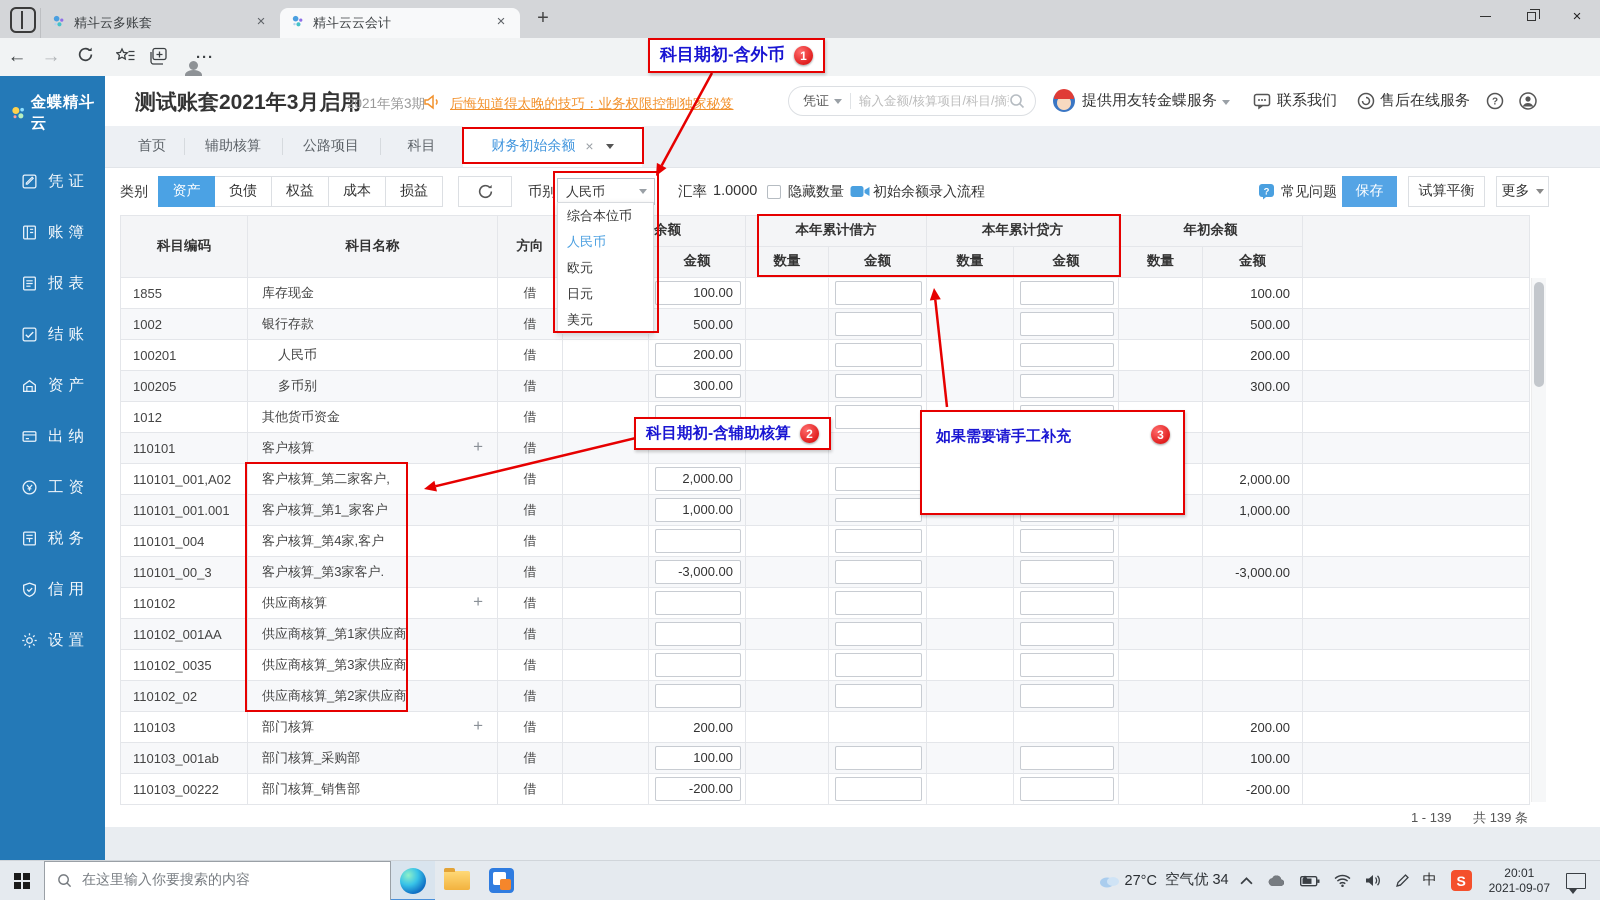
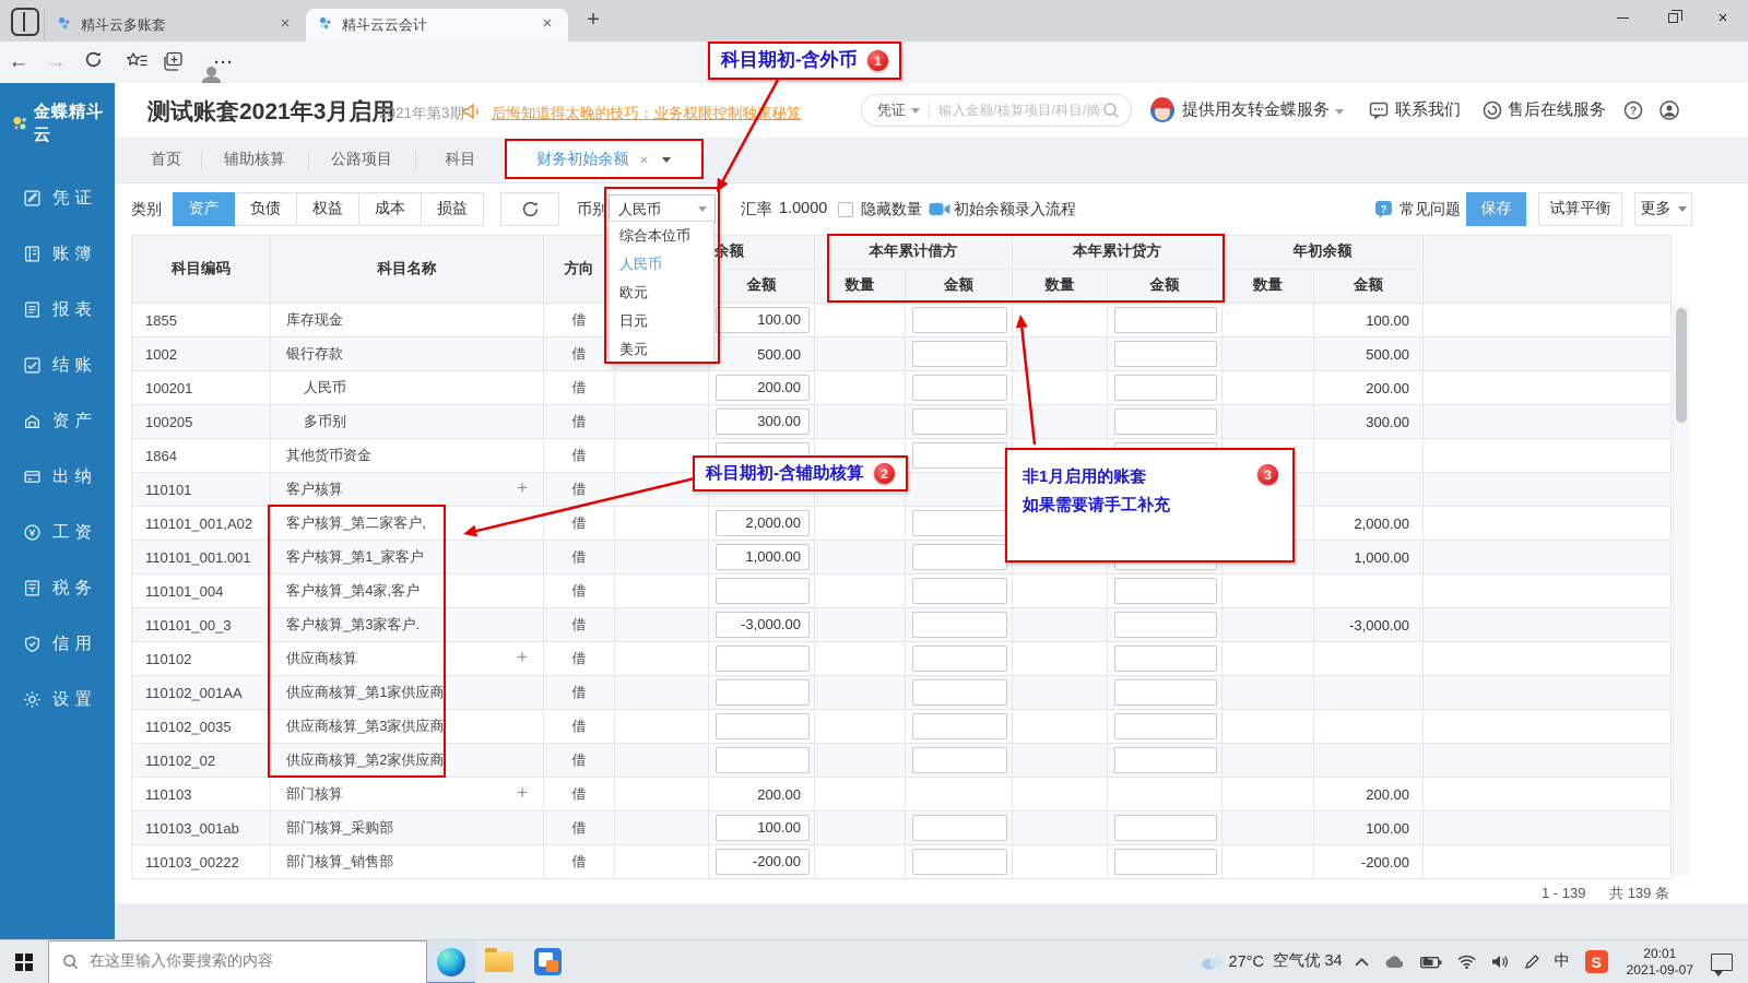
  精斗云多账套
  ×
  精斗云云会计
  ×
  +
  ×
  ←
  →
  ···
  金蝶精斗云
  凭证
  账簿
  报表
  结账
  资产
  出纳
  工资
  税务
  信用
  设置
  测试账套2021年3月启用
  2021年第3期
  后悔知道得太晚的技巧：业务权限控制独家秘笈
  凭证
  输入金额/核算项目/科目/摘
  提供用友转金蝶服务
  联系我们
  售后在线服务
  ?
  首页
  辅助核算
  公路项目
  科目
  财务初始余额
  ×
  类别
  资产
  负债
  权益
  成本
  损益
  币别
  人民币
  汇率
  1.0000
  隐藏数量
  初始余额录入流程
  ?
  常见问题
  保存
  试算平衡
  更多
  科目编码	科目名称	方向	余额	本年累计借方	本年累计贷方	年初余额
  	金额	数量	金额	数量	金额	数量	金额
  1855	库存现金	借		100.00						100.00
  1002	银行存款	借		500.00						500.00
  100201	人民币	借		200.00						200.00
  100205	多币别	借		300.00						300.00
- 1012	其他货币资金	借
+ 1864	其他货币资金	借
  110101	客户核算 +	借
  110101_001,A02	客户核算_第二家客户,	借		2,000.00						2,000.00
  110101_001.001	客户核算_第1_家客户	借		1,000.00						1,000.00
  110101_004	客户核算_第4家,客户	借
  110101_00_3	客户核算_第3家客户.	借		-3,000.00						-3,000.00
  110102	供应商核算 +	借
  110102_001AA	供应商核算_第1家供应商	借
  110102_0035	供应商核算_第3家供应商	借
  110102_02	供应商核算_第2家供应商	借
  110103	部门核算 +	借		200.00						200.00
  110103_001ab	部门核算_采购部	借		100.00						100.00
  110103_00222	部门核算_销售部	借		-200.00						-200.00
  1 - 139 共 139 条
  综合本位币
  人民币
  欧元
  日元
  美元
  科目期初-含外币
  1
  科目期初-含辅助核算
  2
+ 非1月启用的账套
  如果需要请手工补充
  3
  在这里输入你要搜索的内容
  27°C
  空气优 34
  中
  S
  20:01
  2021-09-07
